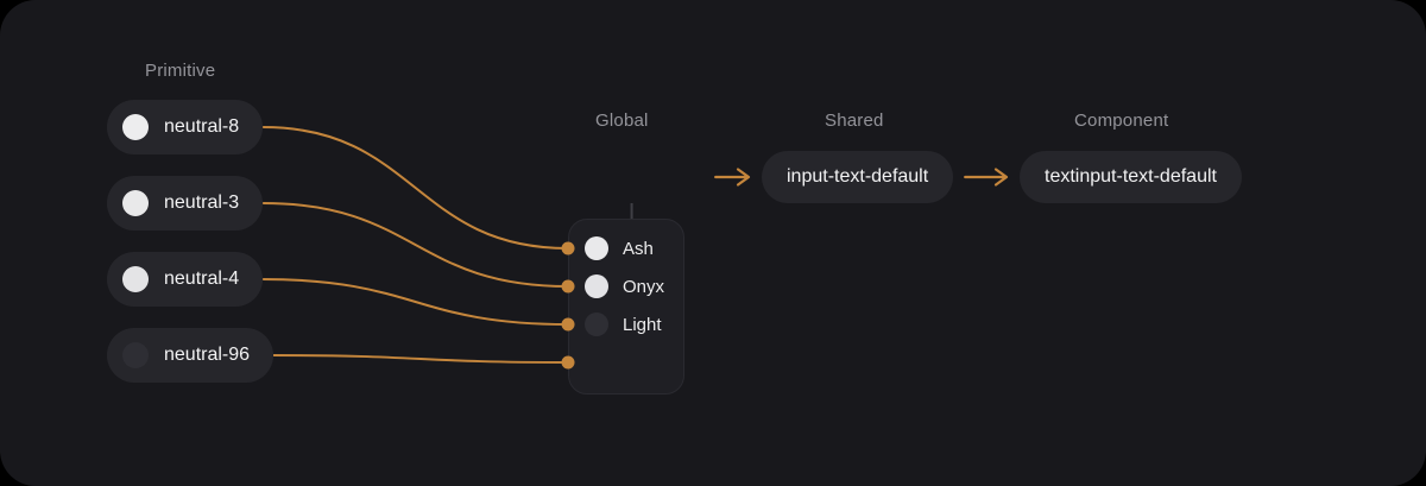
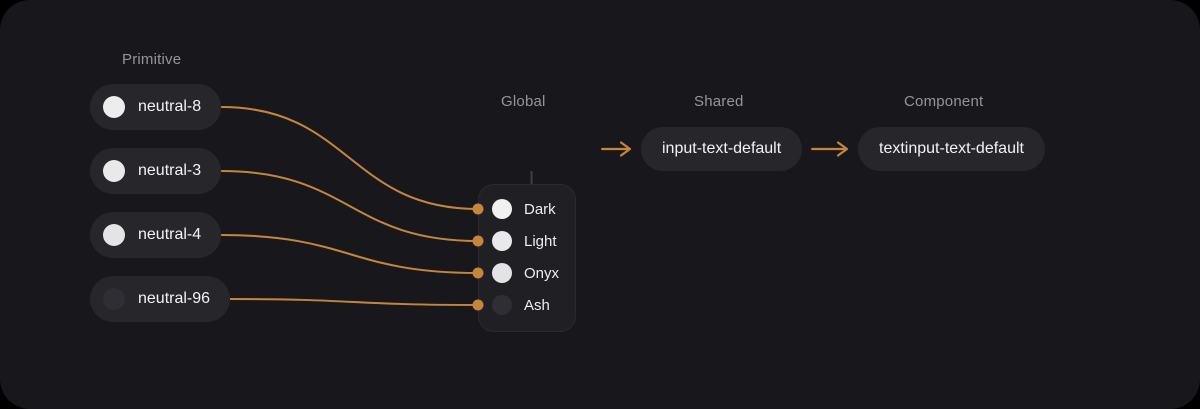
  Primitive
  neutral-8
  neutral-3
  neutral-4
  neutral-96
  Global
+ Dark
- Ash
+ Light
  Onyx
- Light
+ Ash
  Shared
  input-text-default
  Component
  textinput-text-default
